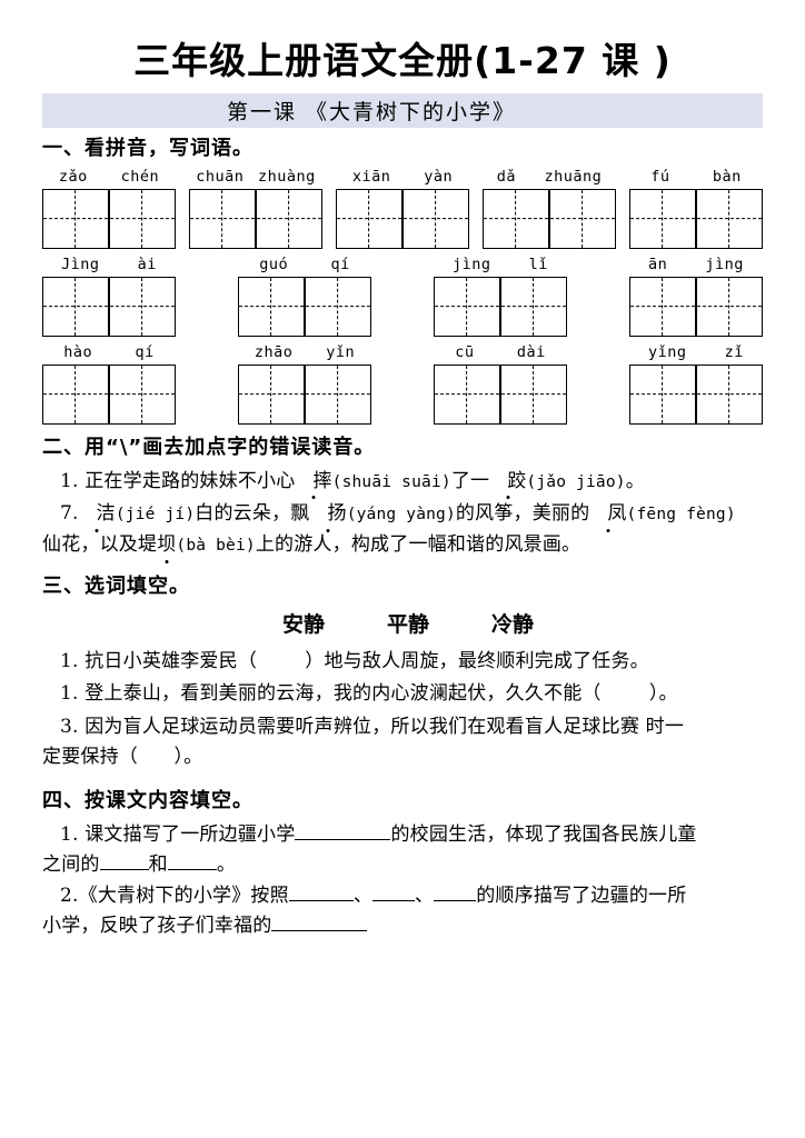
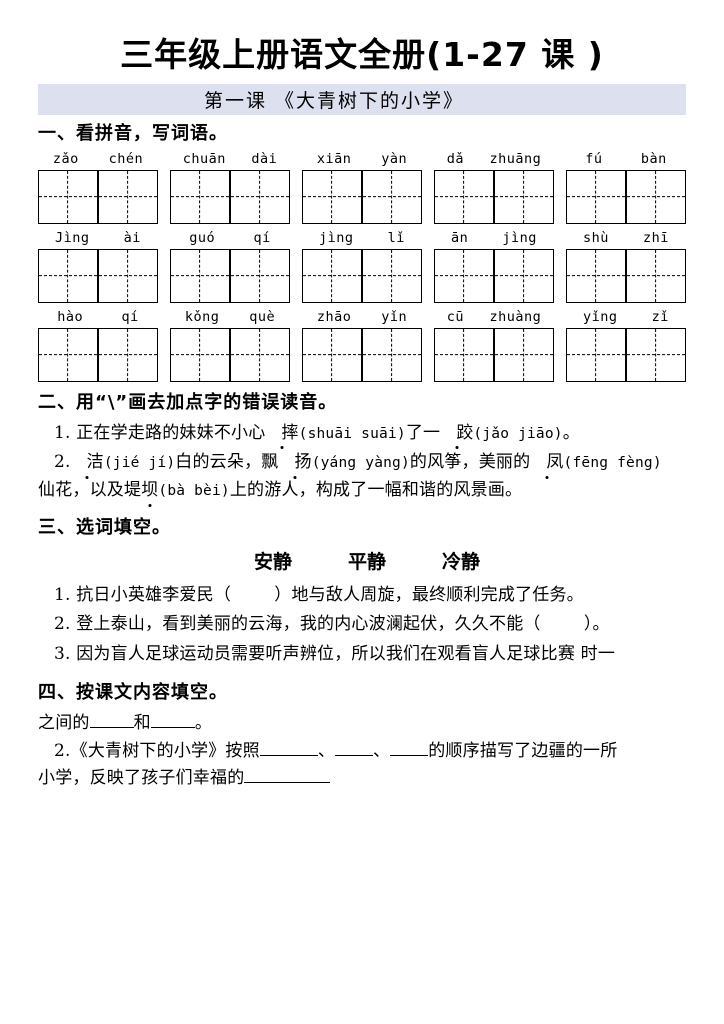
  三年级上册语文全册(1-27 课 )
  第一课 《大青树下的小学》
  一、看拼音，写词语。
  zǎo
  chén
  chuān
- zhuàng
+ dài
  xiān
  yàn
  dǎ
  zhuāng
  fú
  bàn
  Jìng
  ài
  guó
  qí
  jìng
  lǐ
  ān
  jìng
+ shù
+ zhī
  hào
  qí
+ kǒng
+ què
  zhāo
  yǐn
  cū
- dài
+ zhuàng
  yǐng
  zǐ
  二、用“\”画去加点字的错误读音。
  1. 正在学走路的妹妹不小心 摔(shuāi suāi)了一 跤(jǎo jiāo)。
- 7. 洁(jié jí)白的云朵，飘 扬(yáng yàng)的风筝，美丽的 凤(fēng fèng)
+ 2. 洁(jié jí)白的云朵，飘 扬(yáng yàng)的风筝，美丽的 凤(fēng fèng)
  仙花，以及堤坝(bà bèi)上的游人，构成了一幅和谐的风景画。
  三、选词填空。
  安静 平静 冷静
  1. 抗日小英雄李爱民（ ）地与敌人周旋，最终顺利完成了任务。
- 1. 登上泰山，看到美丽的云海，我的内心波澜起伏，久久不能（ ）。
+ 2. 登上泰山，看到美丽的云海，我的内心波澜起伏，久久不能（ ）。
  3. 因为盲人足球运动员需要听声辨位，所以我们在观看盲人足球比赛 时一
- 定要保持（ ）。
  四、按课文内容填空。
- 1. 课文描写了一所边疆小学 的校园生活，体现了我国各民族儿童
  之间的 和 。
  2.《大青树下的小学》按照 、 、 的顺序描写了边疆的一所
  小学，反映了孩子们幸福的
